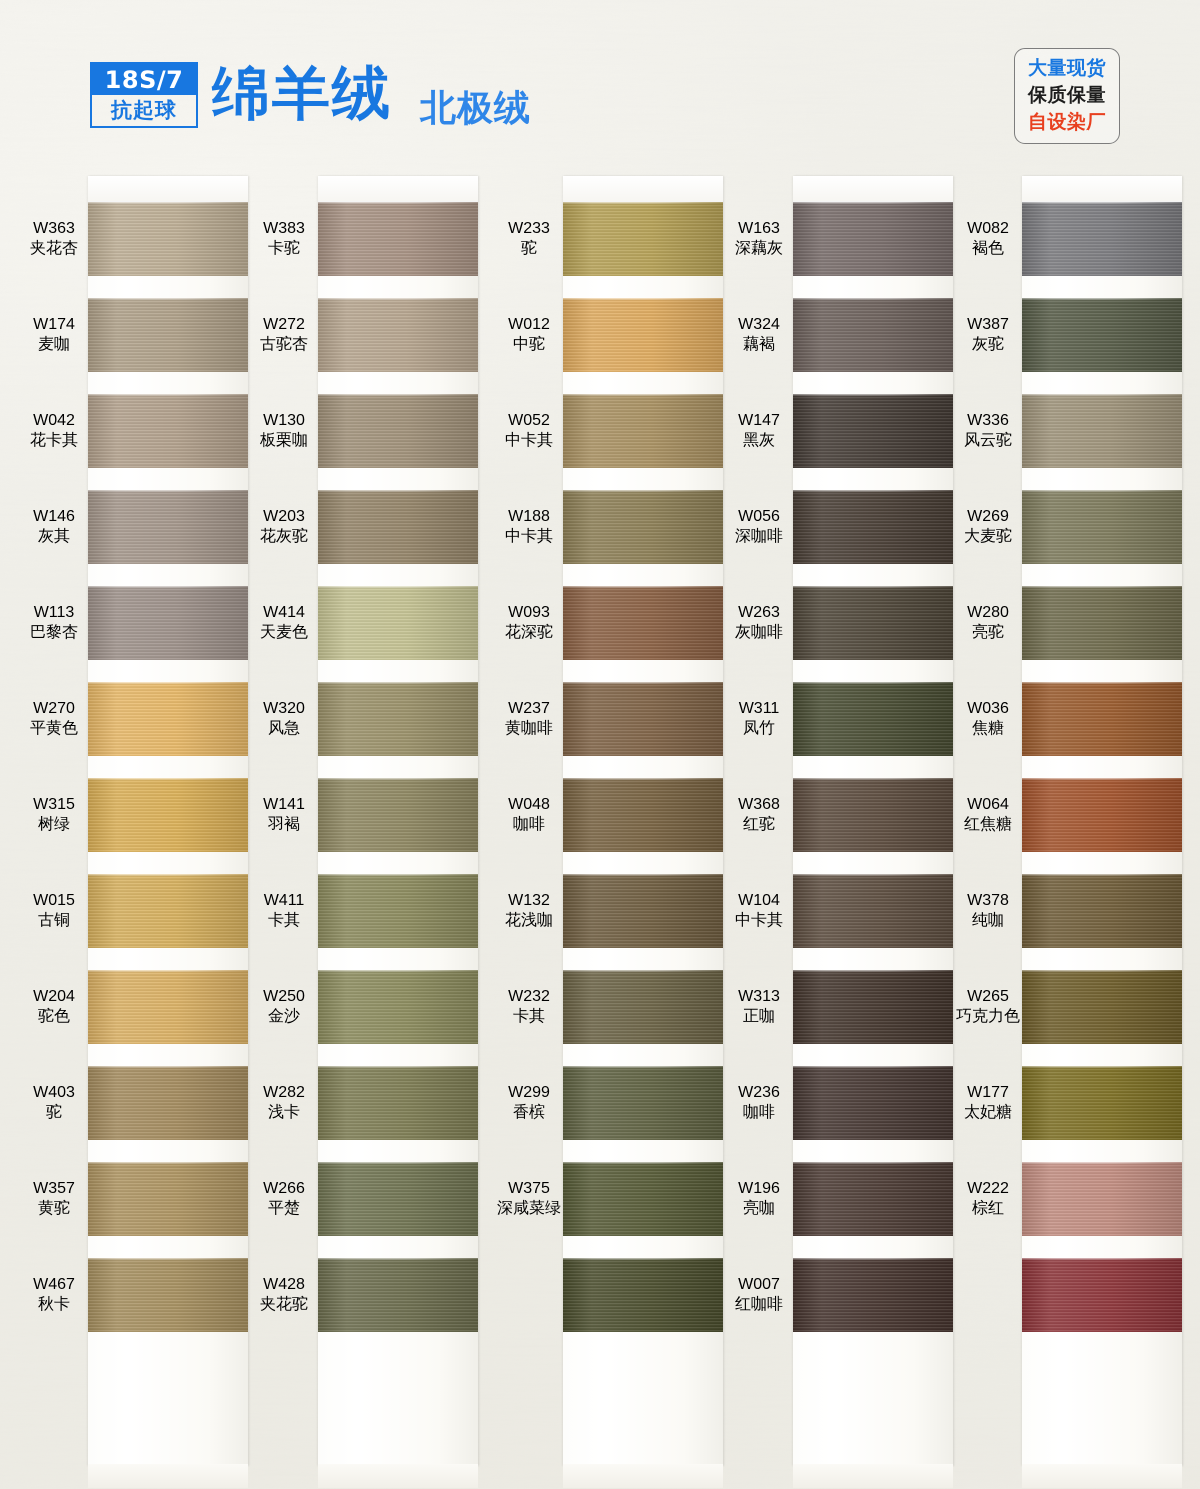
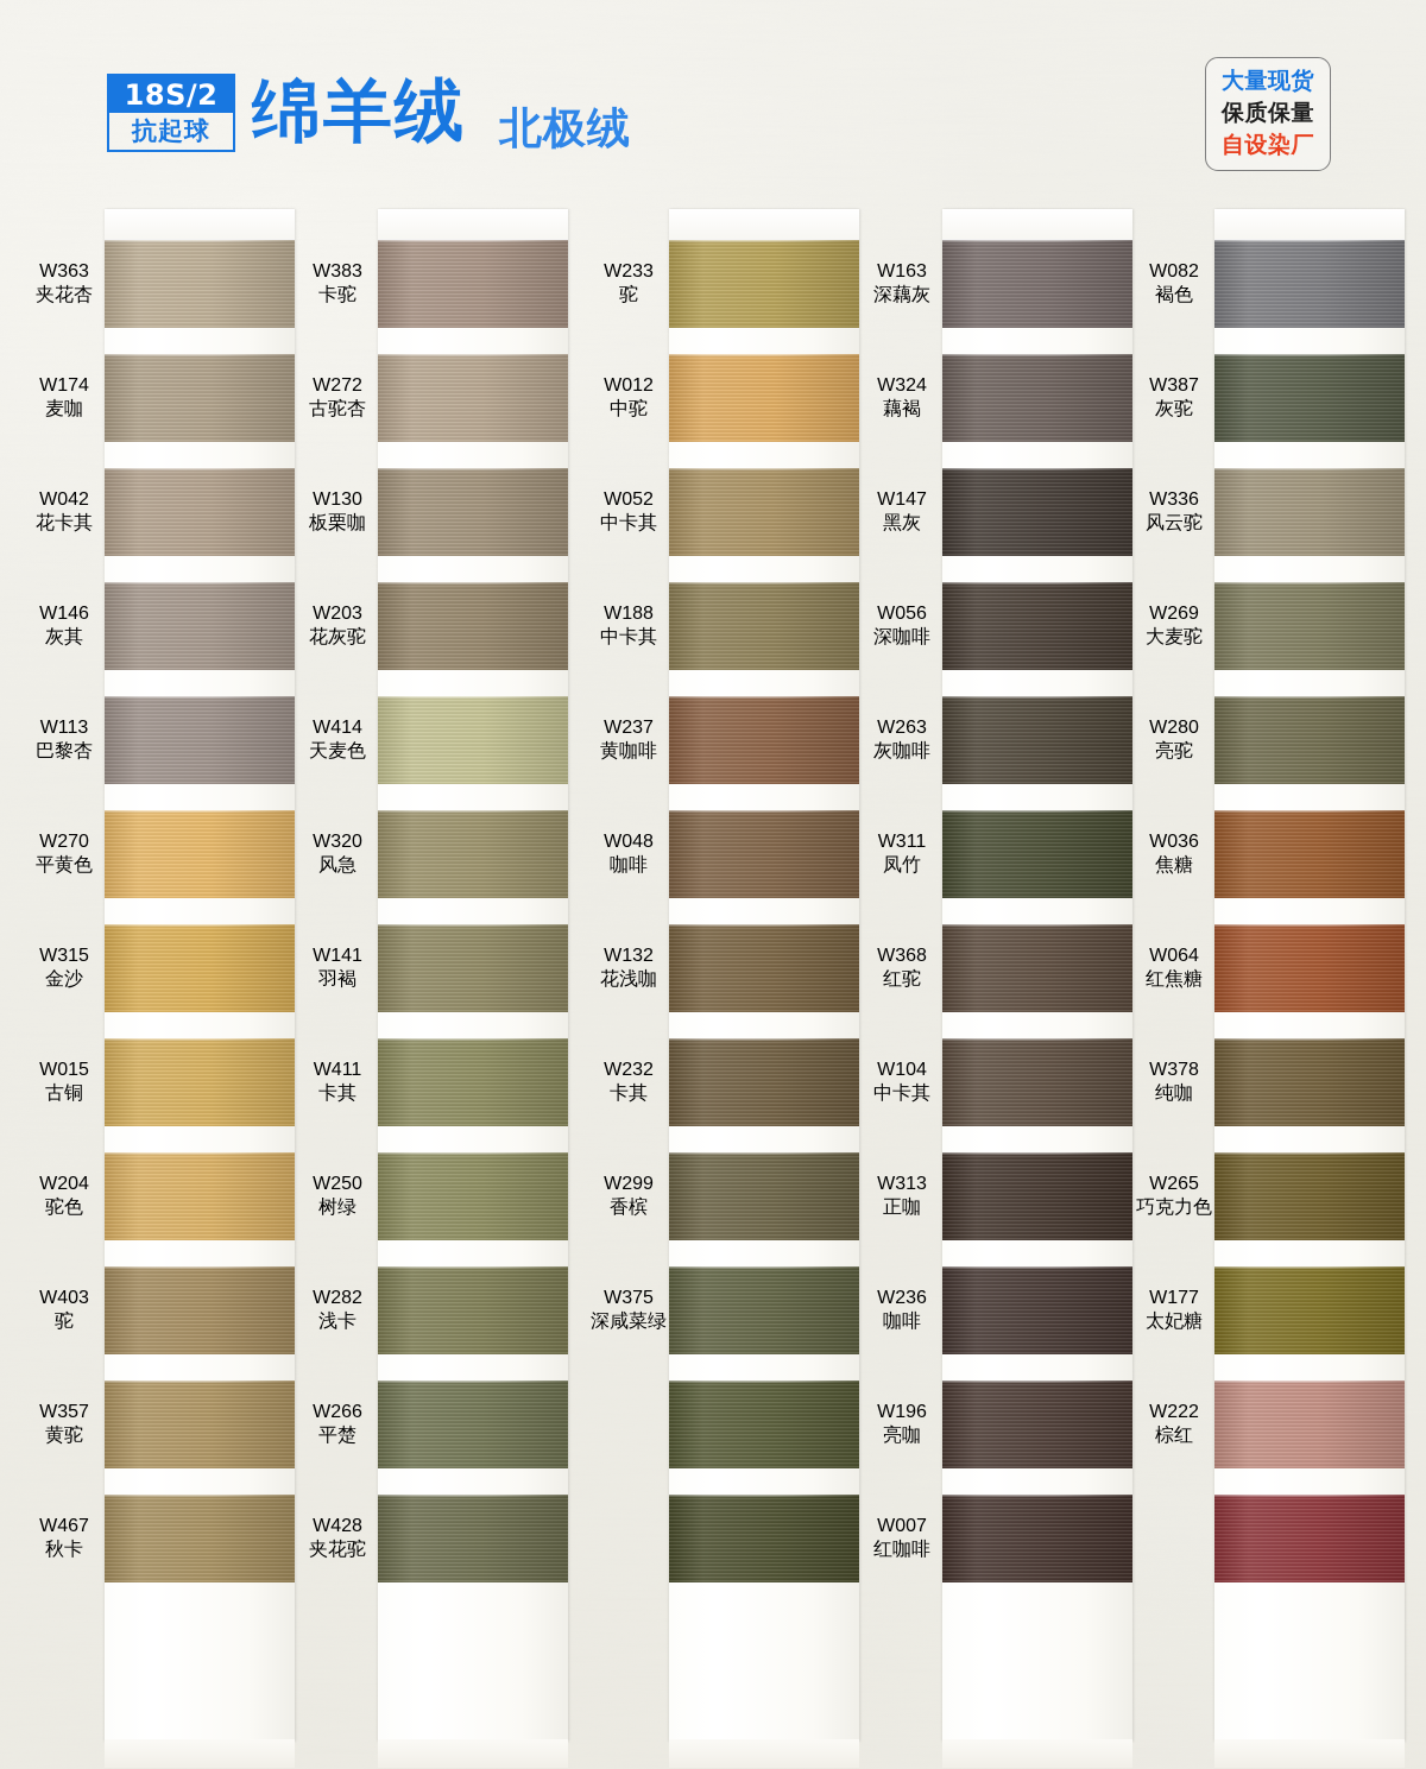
- 18S/7
+ 18S/2
  抗起球
  绵羊绒
  北极绒
  大量现货
  保质保量
  自设染厂
  W363
  夹花杏
  W174
  麦咖
  W042
  花卡其
  W146
  灰其
  W113
  巴黎杏
  W270
  平黄色
  W315
- 树绿
+ 金沙
  W015
  古铜
  W204
  驼色
  W403
  驼
  W357
  黄驼
  W467
  秋卡
  W383
  卡驼
  W272
  古驼杏
  W130
  板栗咖
  W203
  花灰驼
  W414
  天麦色
  W320
  风急
  W141
  羽褐
  W411
  卡其
  W250
- 金沙
+ 树绿
  W282
  浅卡
  W266
  平楚
  W428
  夹花驼
  W233
  驼
  W012
  中驼
  W052
  中卡其
  W188
  中卡其
- W093
- 花深驼
  W237
  黄咖啡
  W048
  咖啡
  W132
  花浅咖
  W232
  卡其
  W299
  香槟
  W375
  深咸菜绿
  W163
  深藕灰
  W324
  藕褐
  W147
  黑灰
  W056
  深咖啡
  W263
  灰咖啡
  W311
  凤竹
  W368
  红驼
  W104
  中卡其
  W313
  正咖
  W236
  咖啡
  W196
  亮咖
  W007
  红咖啡
  W082
  褐色
  W387
  灰驼
  W336
  风云驼
  W269
  大麦驼
  W280
  亮驼
  W036
  焦糖
  W064
  红焦糖
  W378
  纯咖
  W265
  巧克力色
  W177
  太妃糖
  W222
  棕红
